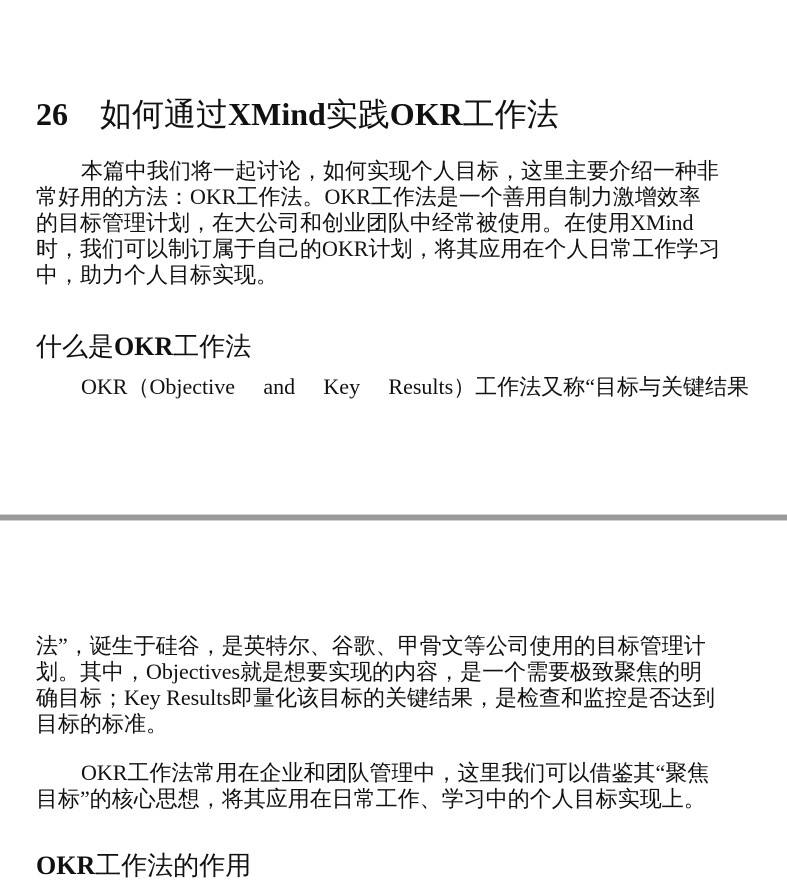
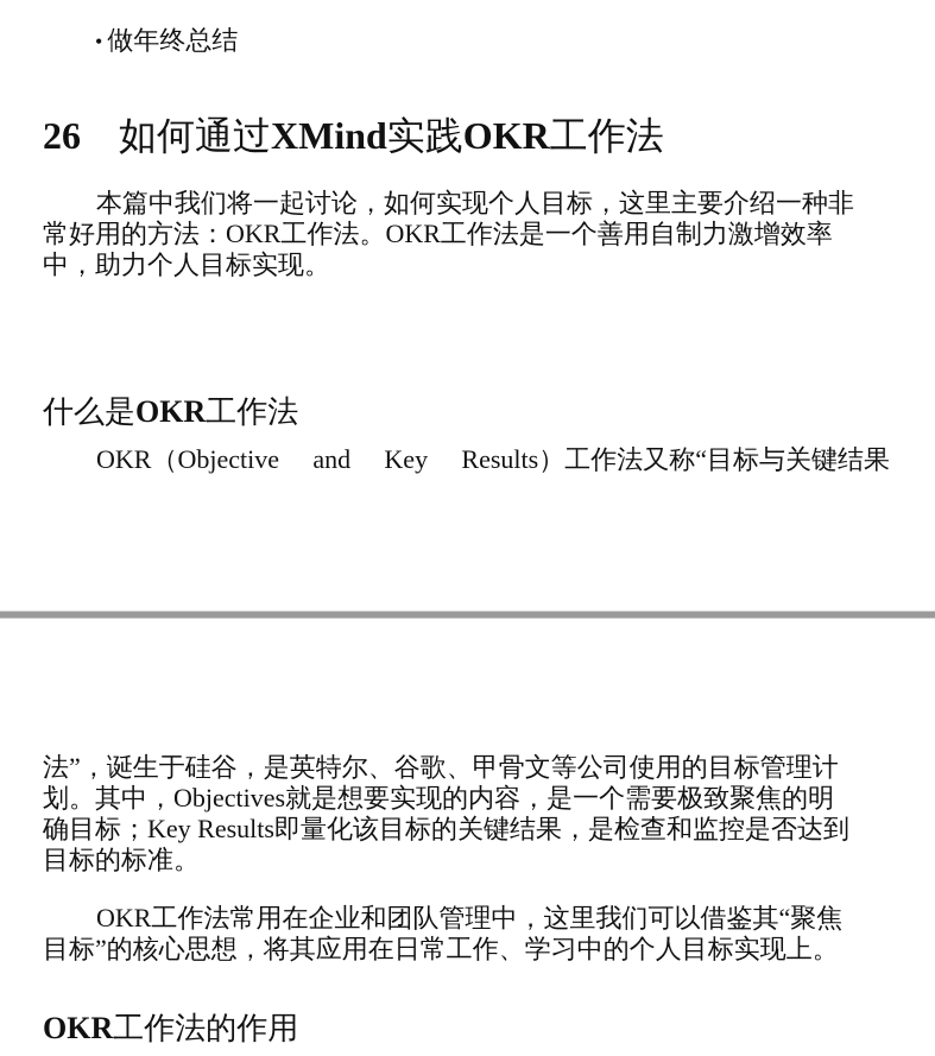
+ • 做年终总结
  26 如何通过XMind实践OKR工作法
  本篇中我们将一起讨论，如何实现个人目标，这里主要介绍一种非
  常好用的方法：OKR工作法。OKR工作法是一个善用自制力激增效率
- 的目标管理计划，在大公司和创业团队中经常被使用。在使用XMind
- 时，我们可以制订属于自己的OKR计划，将其应用在个人日常工作学习
  中，助力个人目标实现。
  什么是OKR工作法
  OKR（Objective
  and
  Key
  Results）工作法又称“目标与关键结果
  法”，诞生于硅谷，是英特尔、谷歌、甲骨文等公司使用的目标管理计
  划。其中，Objectives就是想要实现的内容，是一个需要极致聚焦的明
  确目标；Key Results即量化该目标的关键结果，是检查和监控是否达到
  目标的标准。
  OKR工作法常用在企业和团队管理中，这里我们可以借鉴其“聚焦
  目标”的核心思想，将其应用在日常工作、学习中的个人目标实现上。
  OKR工作法的作用
